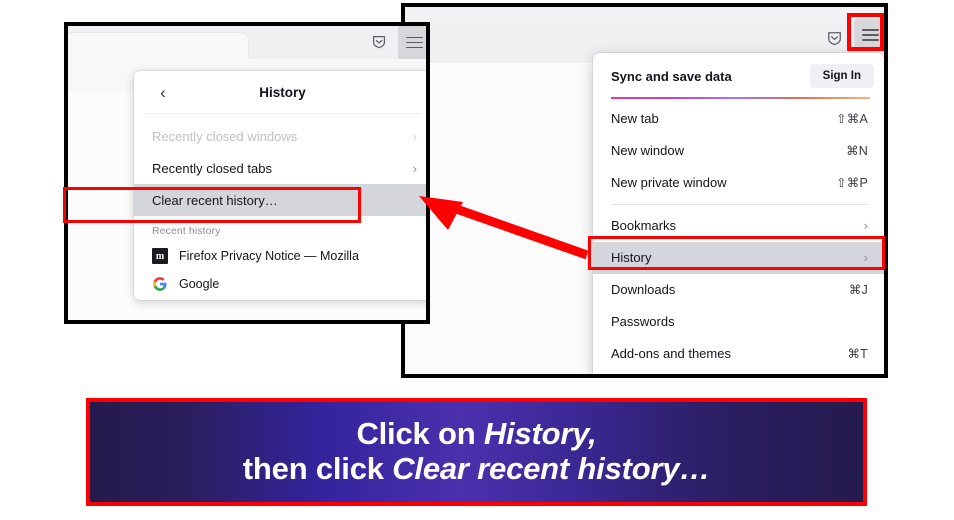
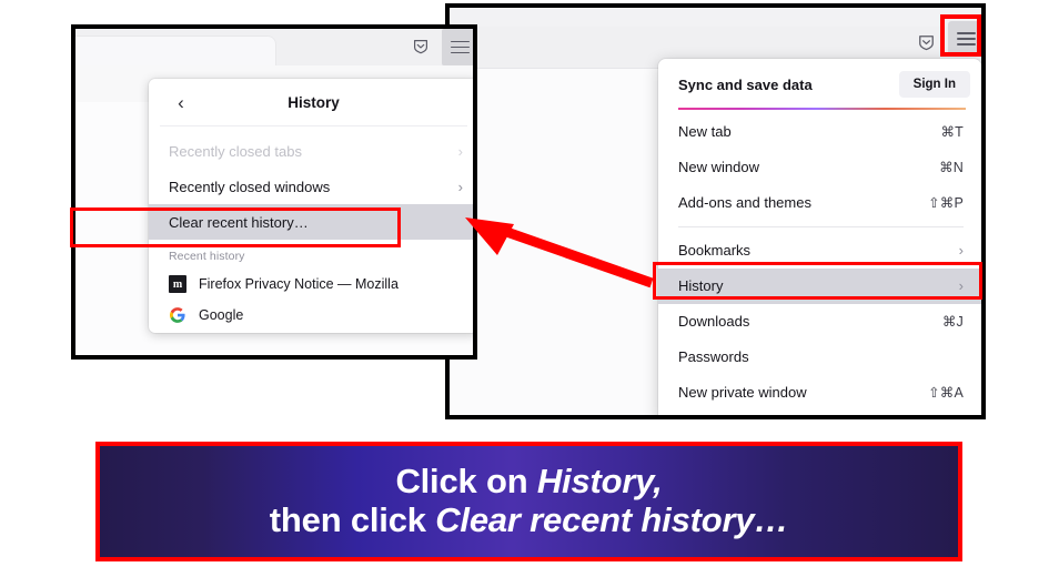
  ‹
  History
- Recently closed windows
+ Recently closed tabs
  ›
- Recently closed tabs
+ Recently closed windows
  ›
  Clear recent history…
  Recent history
  m
  Firefox Privacy Notice — Mozilla
  Google
  Sync and save data
  Sign In
  New tab
- ⇧⌘A
+ ⌘T
  New window
  ⌘N
- New private window
+ Add-ons and themes
  ⇧⌘P
  Bookmarks
  ›
  History
  ›
  Downloads
  ⌘J
  Passwords
- Add-ons and themes
+ New private window
- ⌘T
+ ⇧⌘A
  Click on History,
  then click Clear recent history…
